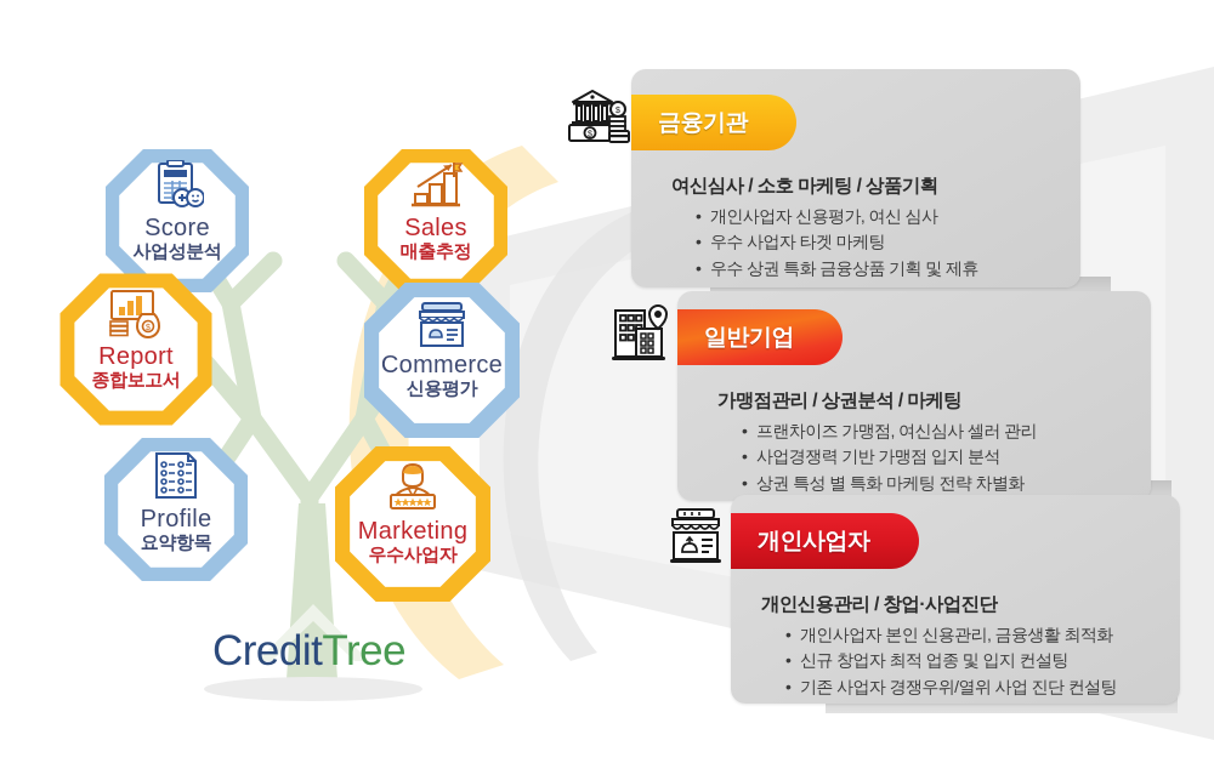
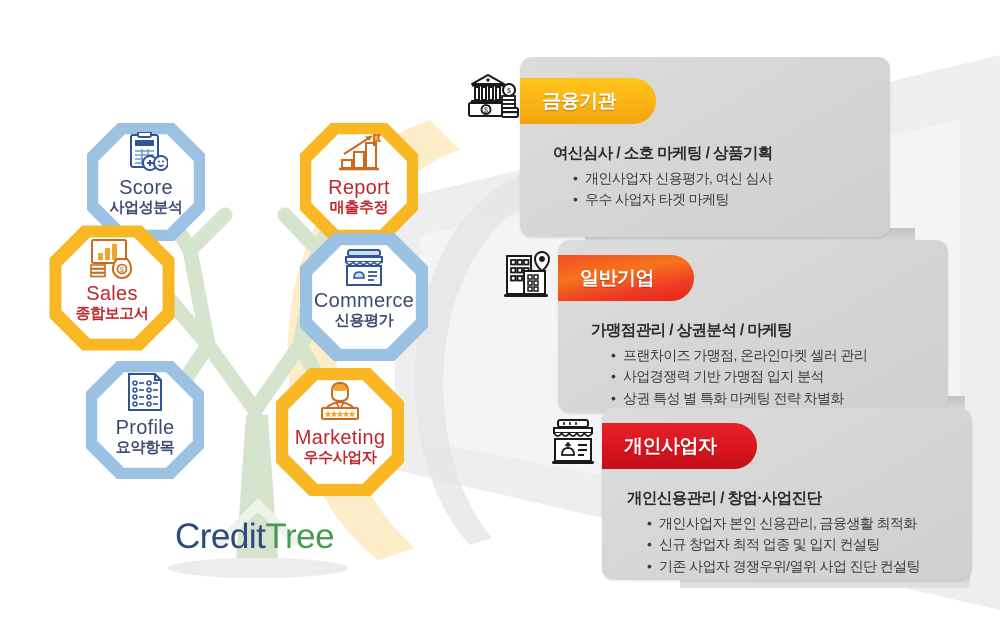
  Score
  사업성분석
- Sales
+ Report
  매출추정
- Report
+ Sales
  종합보고서
  Commerce
  신용평가
  Profile
  요약항목
  Marketing
  우수사업자
  CreditTree
  금융기관
  여신심사 / 소호 마케팅 / 상품기획
  개인사업자 신용평가, 여신 심사
  우수 사업자 타겟 마케팅
- 우수 상권 특화 금융상품 기획 및 제휴
  일반기업
  가맹점관리 / 상권분석 / 마케팅
- 프랜차이즈 가맹점, 여신심사 셀러 관리
+ 프랜차이즈 가맹점, 온라인마켓 셀러 관리
  사업경쟁력 기반 가맹점 입지 분석
  상권 특성 별 특화 마케팅 전략 차별화
  개인사업자
  개인신용관리 / 창업·사업진단
  개인사업자 본인 신용관리, 금융생활 최적화
  신규 창업자 최적 업종 및 입지 컨설팅
  기존 사업자 경쟁우위/열위 사업 진단 컨설팅
